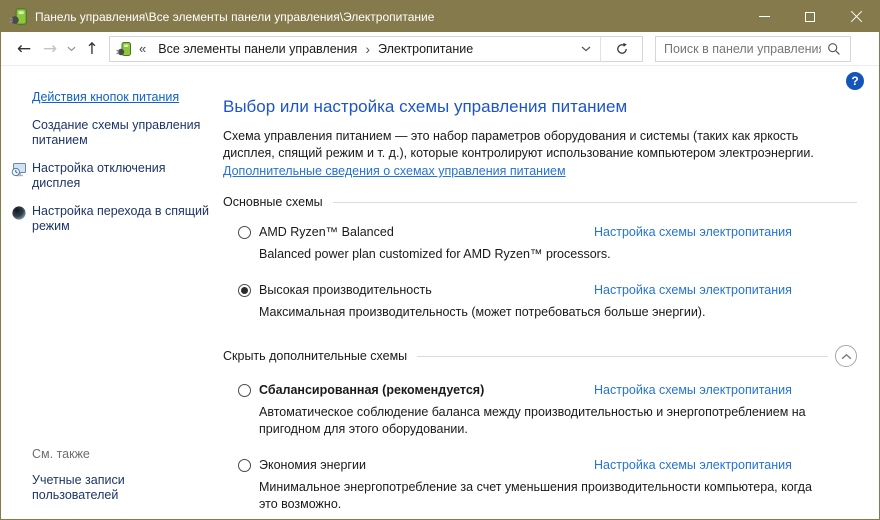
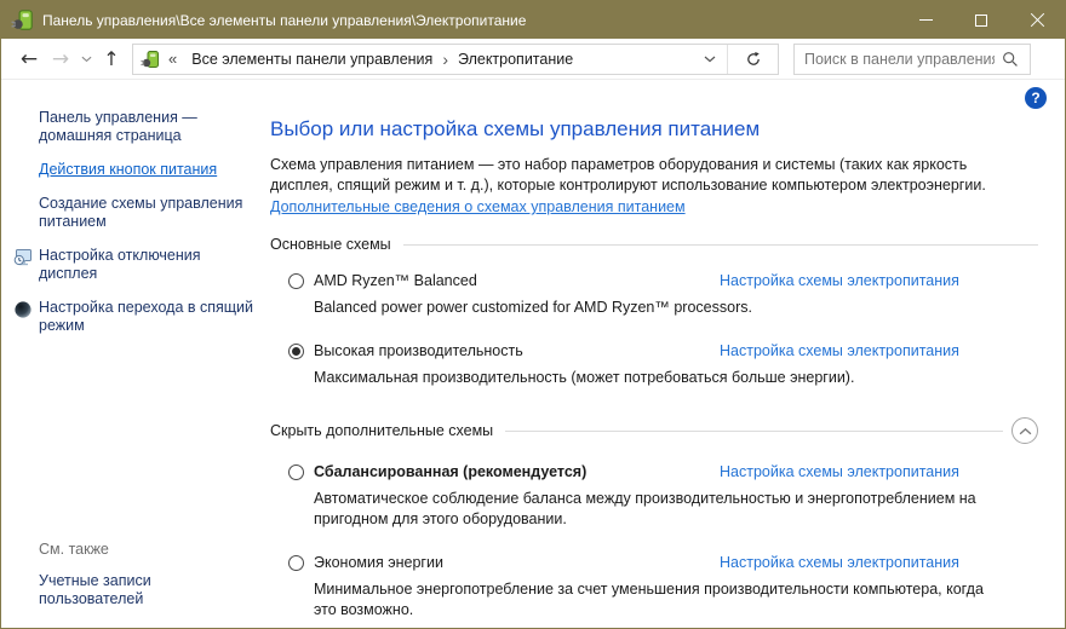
  Панель управления\Все элементы панели управления\Электропитание
  ←
  →
  ↑
  «
  Все элементы панели управления
  ›
  Электропитание
  Поиск в панели управлени
+ Панель управления — домашняя страница
  Действия кнопок питания
  Создание схемы управления питанием
  Настройка отключения дисплея
  Настройка перехода в спящий режим
  См. также
  Учетные записи пользователей
  ?
  Выбор или настройка схемы управления питанием
  Схема управления питанием — это набор параметров оборудования и системы (таких как яркость дисплея, спящий режим и т. д.), которые контролируют использование компьютером электроэнергии.
  Дополнительные сведения о схемах управления питанием
  Основные схемы
  AMD Ryzen™ Balanced
  Настройка схемы электропитания
- Balanced power plan customized for AMD Ryzen™ processors.
+ Balanced power power customized for AMD Ryzen™ processors.
  Высокая производительность
  Настройка схемы электропитания
  Максимальная производительность (может потребоваться больше энергии).
  Скрыть дополнительные схемы
  Сбалансированная (рекомендуется)
  Настройка схемы электропитания
  Автоматическое соблюдение баланса между производительностью и энергопотреблением на пригодном для этого оборудовании.
  Экономия энергии
  Настройка схемы электропитания
  Минимальное энергопотребление за счет уменьшения производительности компьютера, когда это возможно.
